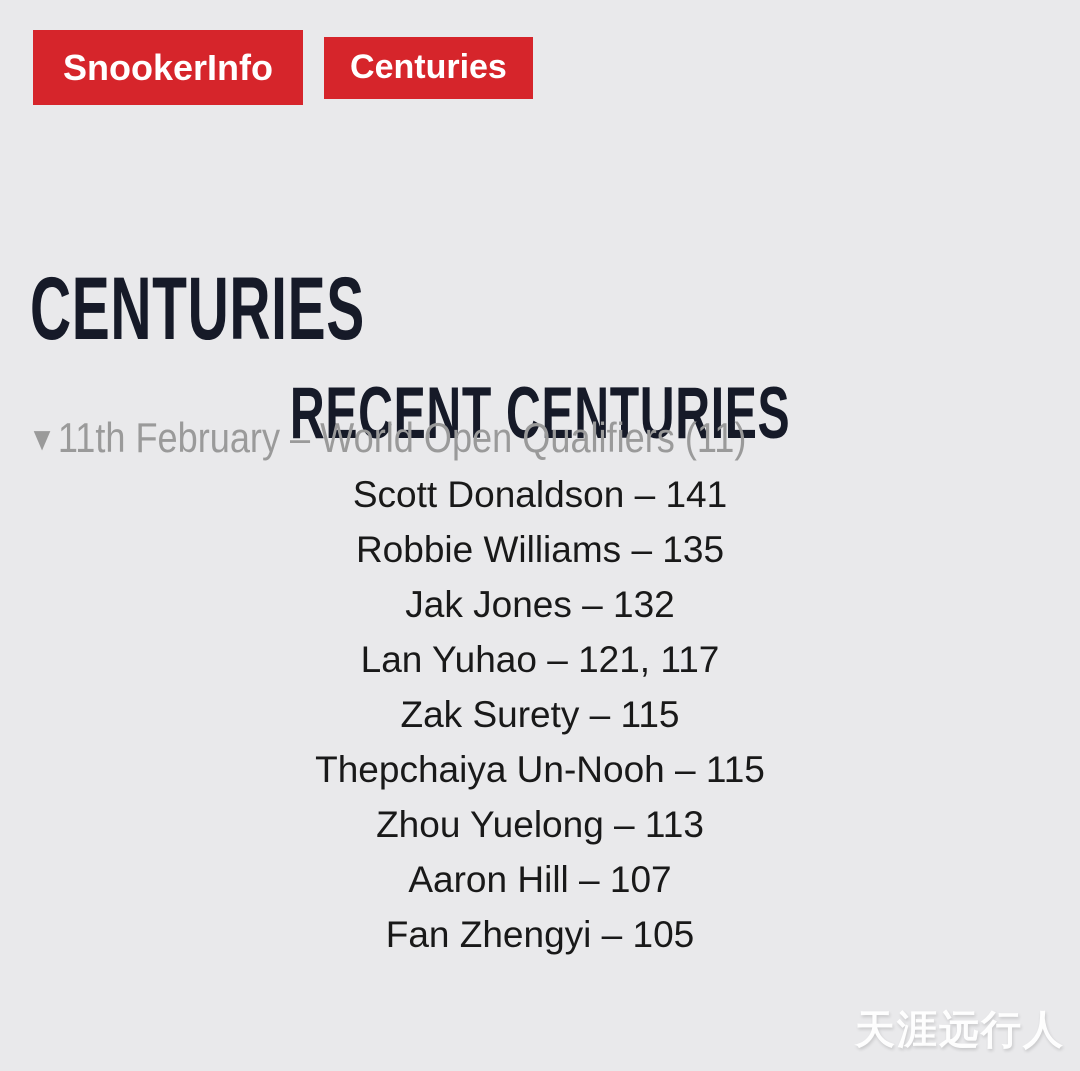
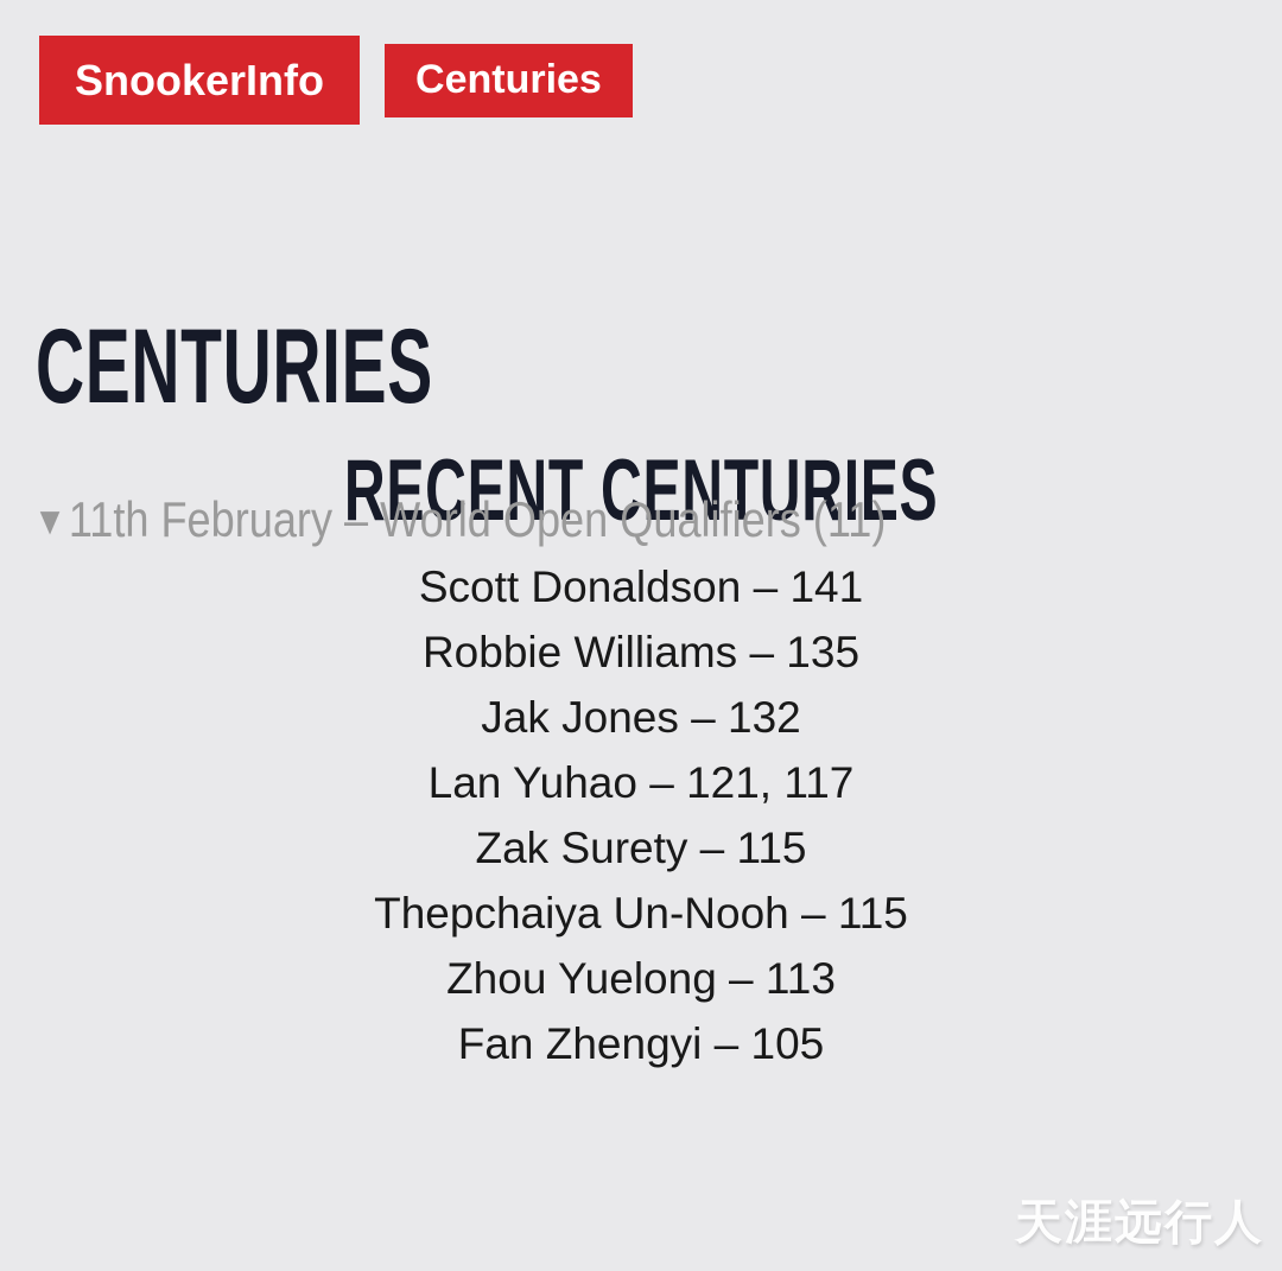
  SnookerInfo
  Centuries
  CENTURIES
  RECENT CENTURIES
  ▼11th February – World Open Qualifiers (11)
  Scott Donaldson – 141
  Robbie Williams – 135
  Jak Jones – 132
  Lan Yuhao – 121, 117
  Zak Surety – 115
  Thepchaiya Un-Nooh – 115
  Zhou Yuelong – 113
- Aaron Hill – 107
  Fan Zhengyi – 105
  天涯远行人
